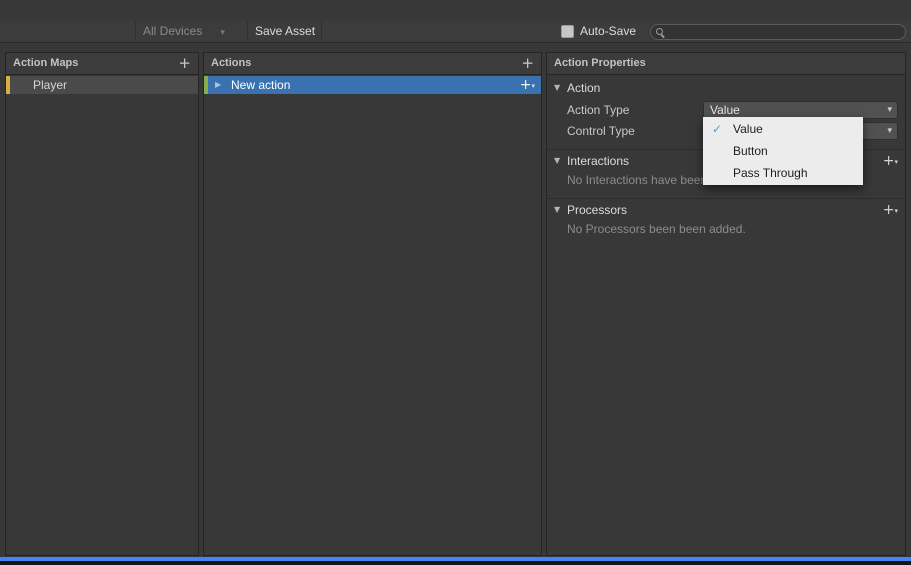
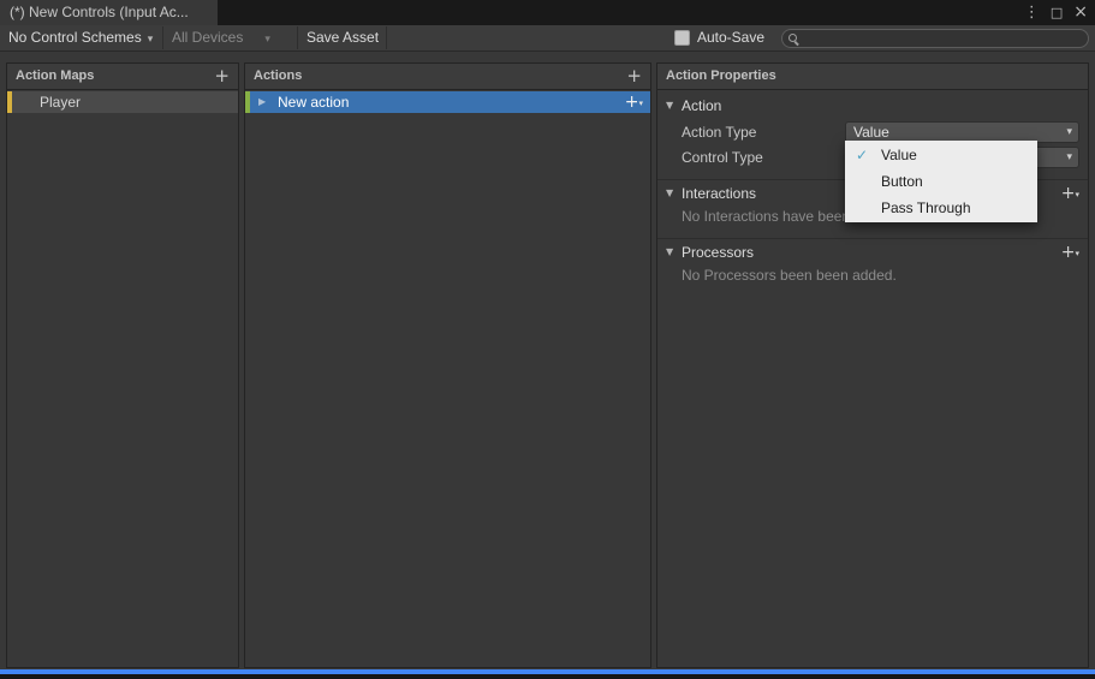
+ (*) New Controls (Input Ac...
+ ⋮
+ □
+ ×
+ No Control Schemes ▾
  All Devices ▾
  Save Asset
  Auto-Save
  Action Maps
  +
  Player
  Actions
  +
  ▶
  New action
  +▾
  Action Properties
  ▼
  Action
  Action Type
  Value
  ▾
  Control Type
  ▾
  ▼
  Interactions
  +▾
  No Interactions have bee
  ▼
  Processors
  +▾
  No Processors been been added.
  ✓
  Value
  Button
  Pass Through
